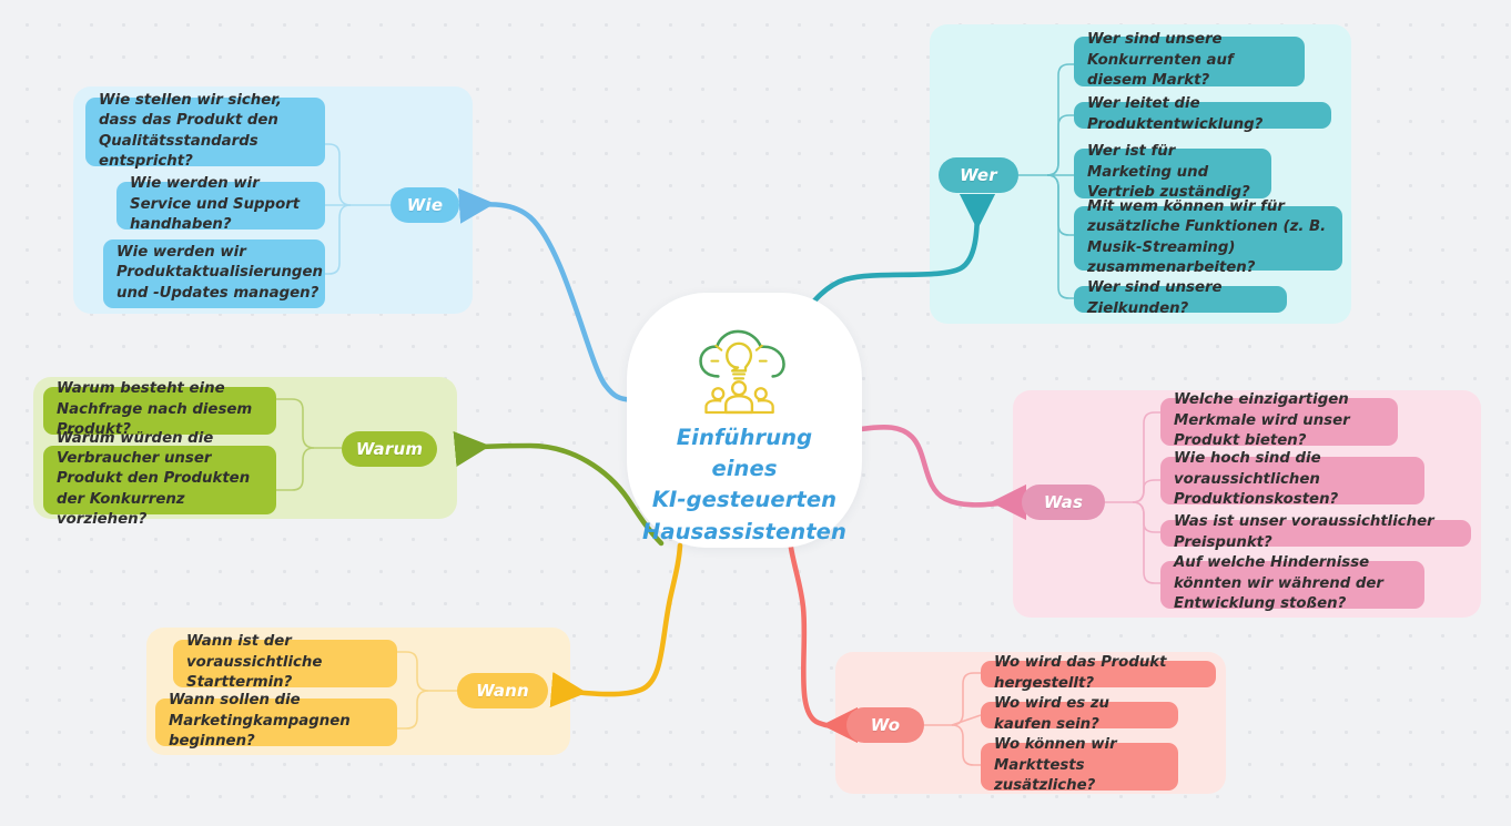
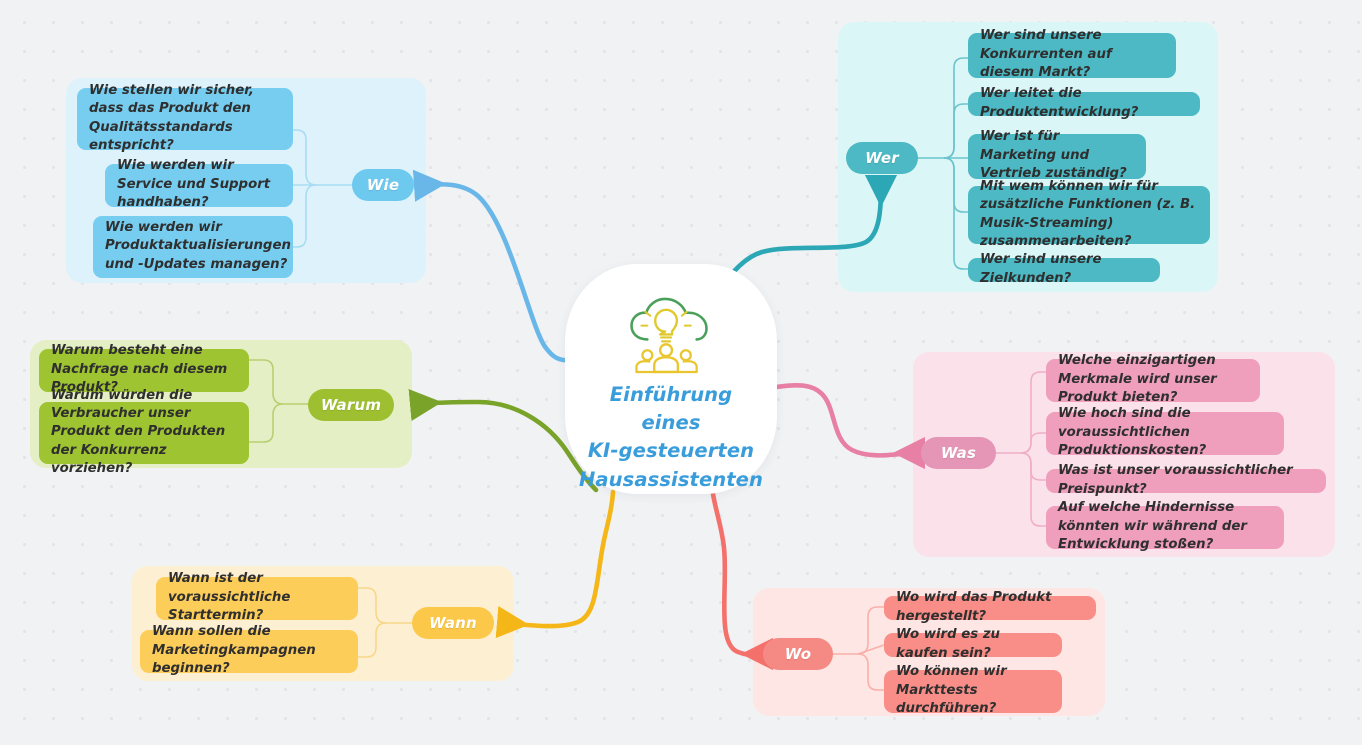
  Einführung eines
  KI-gesteuerten
  Hausassistenten
  Wie
  Wie stellen wir sicher, dass das Produkt den Qualitätsstandards entspricht?
  Wie werden wir Service und Support handhaben?
  Wie werden wir Produktaktualisierungen und -Updates managen?
  Wer
  Wer sind unsere Konkurrenten auf diesem Markt?
  Wer leitet die Produktentwicklung?
  Wer ist für Marketing und Vertrieb zuständig?
  Mit wem können wir für zusätzliche Funktionen (z. B. Musik-Streaming) zusammenarbeiten?
  Wer sind unsere Zielkunden?
  Warum
  Warum besteht eine Nachfrage nach diesem Produkt?
  Warum würden die Verbraucher unser Produkt den Produkten der Konkurrenz vorziehen?
  Was
  Welche einzigartigen Merkmale wird unser Produkt bieten?
  Wie hoch sind die voraussichtlichen Produktionskosten?
  Was ist unser voraussichtlicher Preispunkt?
  Auf welche Hindernisse könnten wir während der Entwicklung stoßen?
  Wann
  Wann ist der voraussichtliche Starttermin?
  Wann sollen die Marketingkampagnen beginnen?
  Wo
  Wo wird das Produkt hergestellt?
  Wo wird es zu kaufen sein?
- Wo können wir Markttests zusätzliche?
+ Wo können wir Markttests durchführen?
